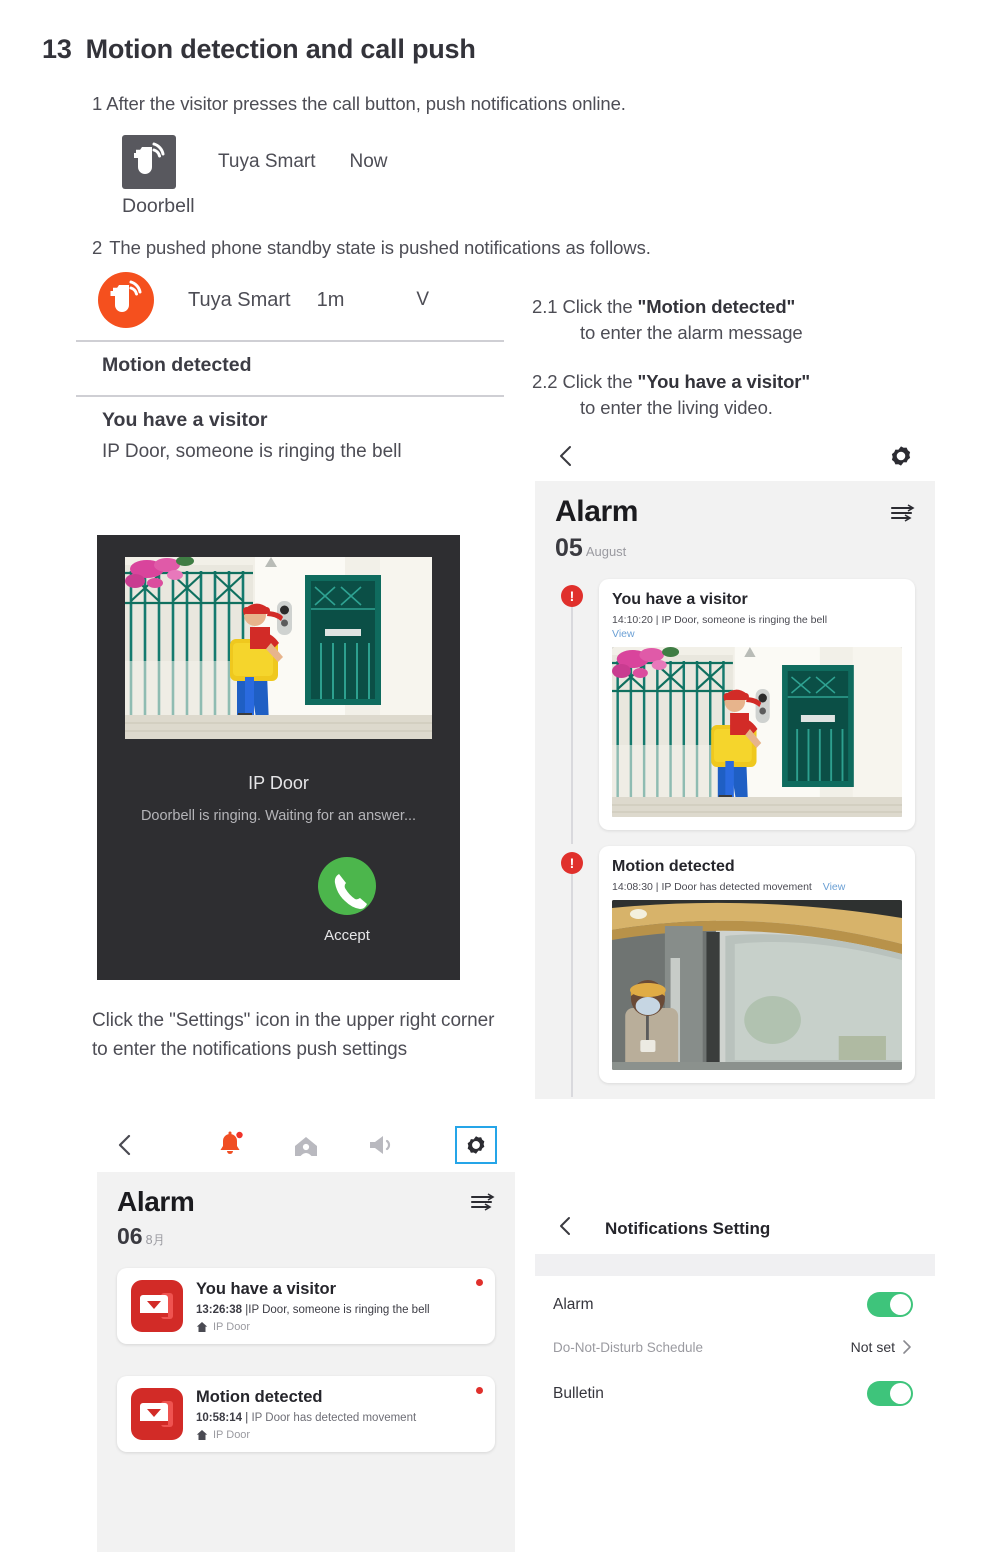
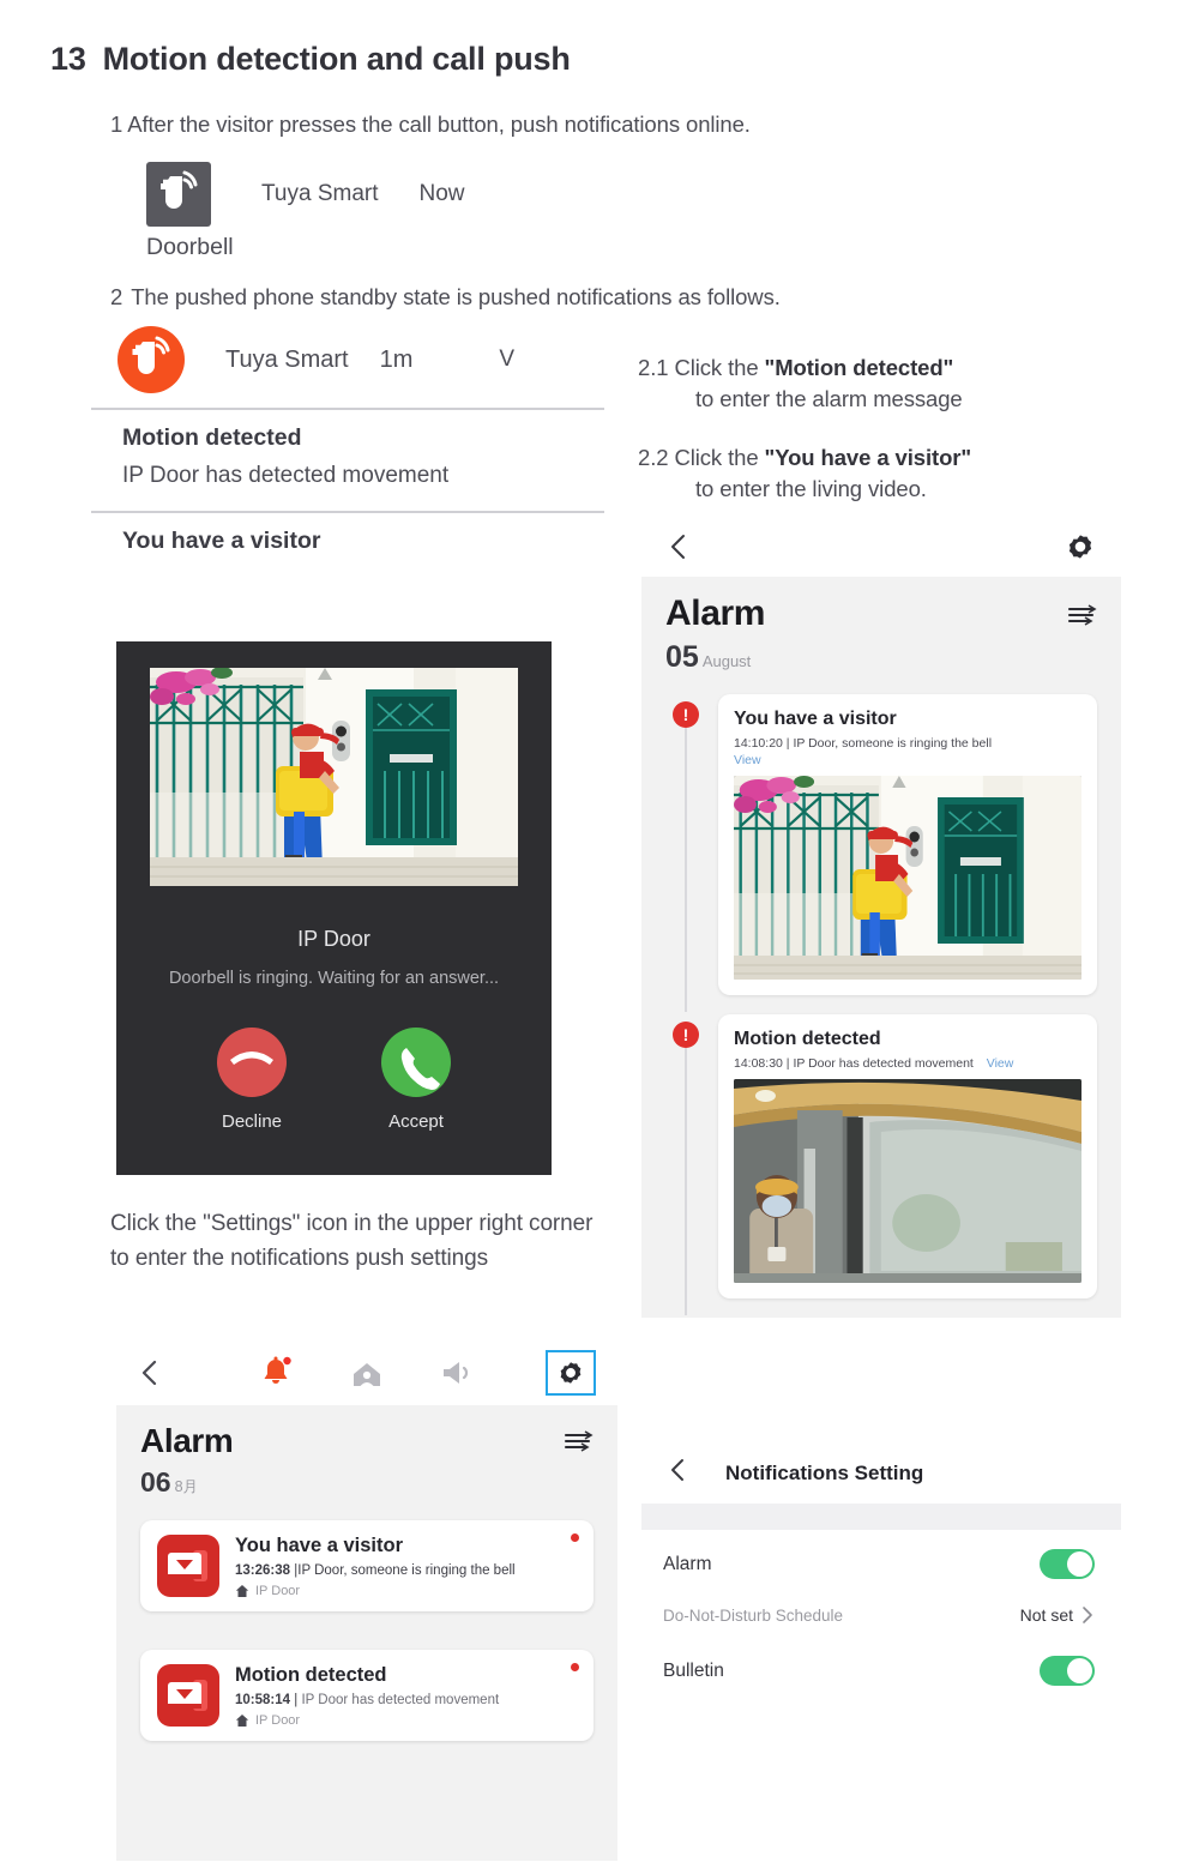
  13 Motion detection and call push
  1 After the visitor presses the call button, push notifications online.
  Tuya Smart
  Now
  Doorbell
  2 The pushed phone standby state is pushed notifications as follows.
  Tuya Smart
  1m
  V
  Motion detected
+ IP Door has detected movement
  You have a visitor
- IP Door, someone is ringing the bell
  2.1 Click the "Motion detected"
  to enter the alarm message
  2.2 Click the "You have a visitor"
  to enter the living video.
  IP Door
  Doorbell is ringing. Waiting for an answer...
+ Decline
  Accept
  Click the "Settings" icon in the upper right corner to enter the notifications push settings
  Alarm
  06 8月
  You have a visitor
  13:26:38 |IP Door, someone is ringing the bell
  IP Door
  Motion detected
  10:58:14 | IP Door has detected movement
  IP Door
  Alarm
  05 August
  !
  You have a visitor
  14:10:20 | IP Door, someone is ringing the bell
  View
  !
  Motion detected
  14:08:30 | IP Door has detected movement View
  Notifications Setting
  Alarm
  Do-Not-Disturb Schedule
  Not set
  Bulletin
